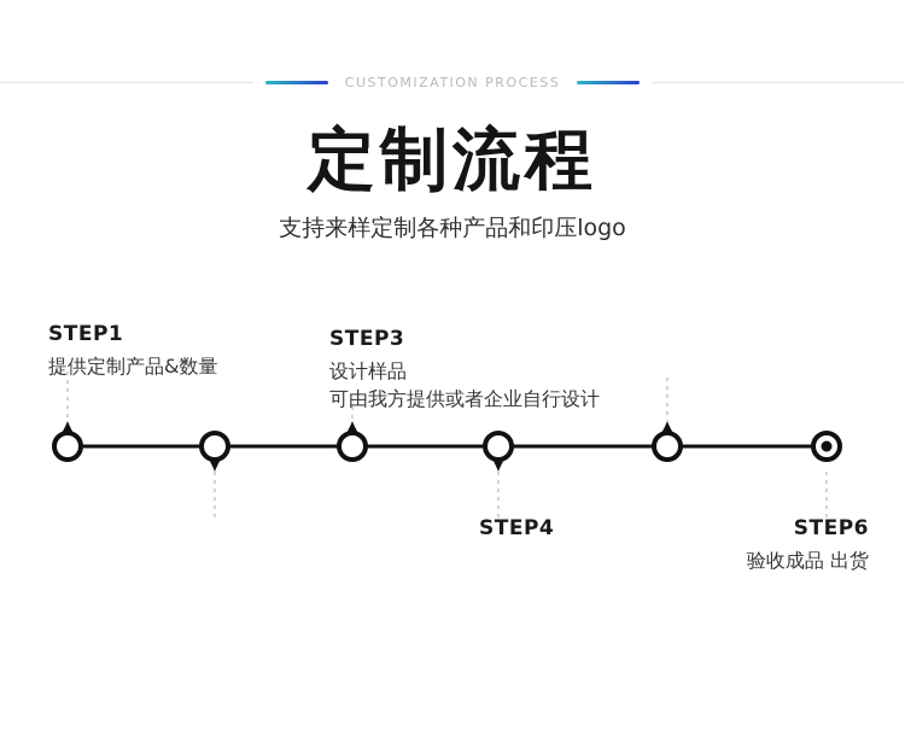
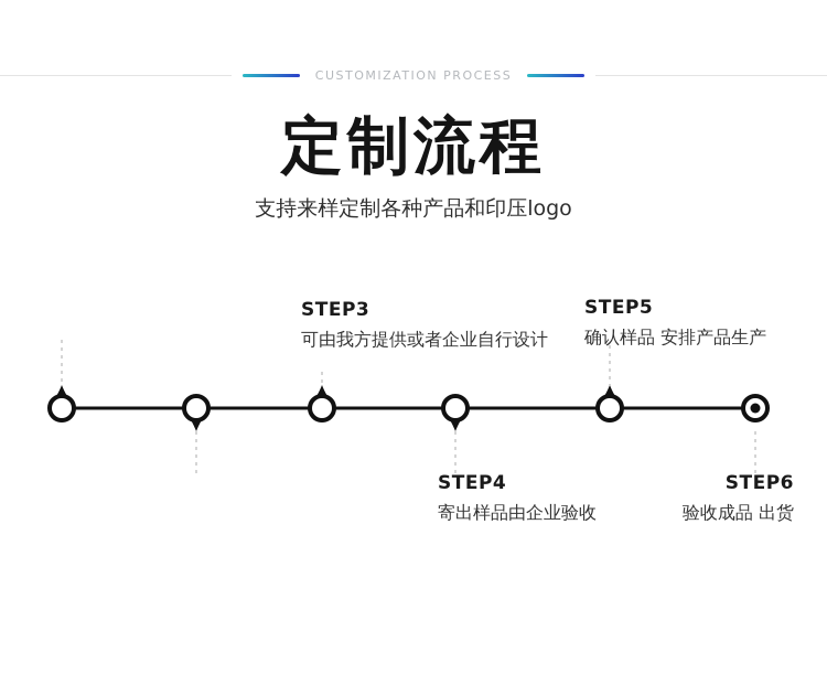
  CUSTOMIZATION PROCESS
  定制流程
  支持来样定制各种产品和印压logo
- STEP1
- 提供定制产品&数量
  STEP3
- 设计样品
  可由我方提供或者企业自行设计
  STEP4
+ 寄出样品由企业验收
+ STEP5
+ 确认样品 安排产品生产
  STEP6
  验收成品 出货
